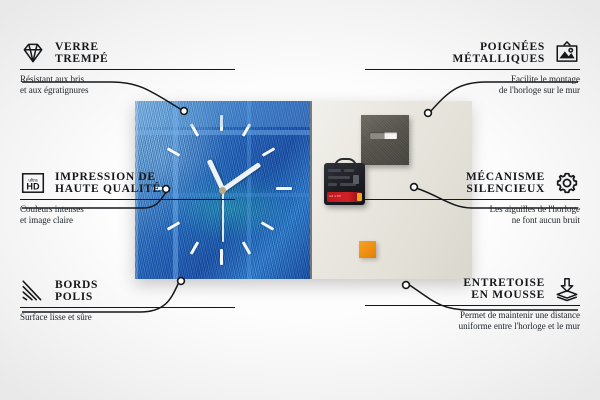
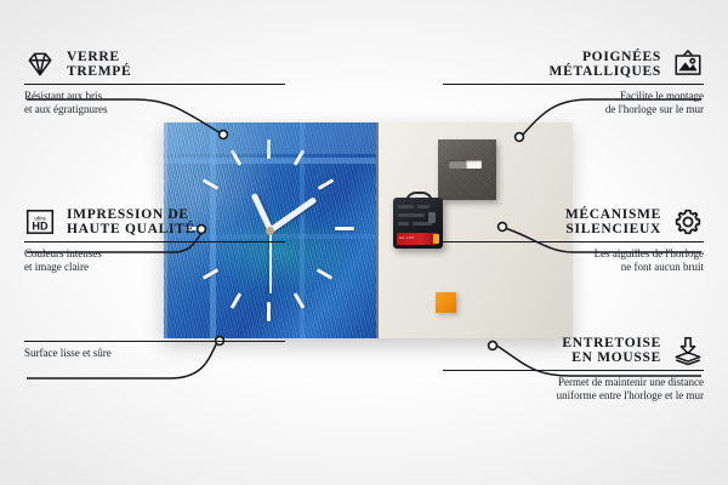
  VERRE
  TREMPÉ
  Résistant aux bris
  et aux égratignures
  HD
  IMPRESSION DE
  HAUTE QUALITÉ
  Couleurs intenses
  et image claire
- BORDS
- POLIS
  Surface lisse et sûre
  POIGNÉES
  MÉTALLIQUES
  Facilite le montage
  de l'horloge sur le mur
  MÉCANISME
  SILENCIEUX
  Les aiguilles de l'horloge
  ne font aucun bruit
  ENTRETOISE
  EN MOUSSE
  Permet de maintenir une distance
  uniforme entre l'horloge et le mur
